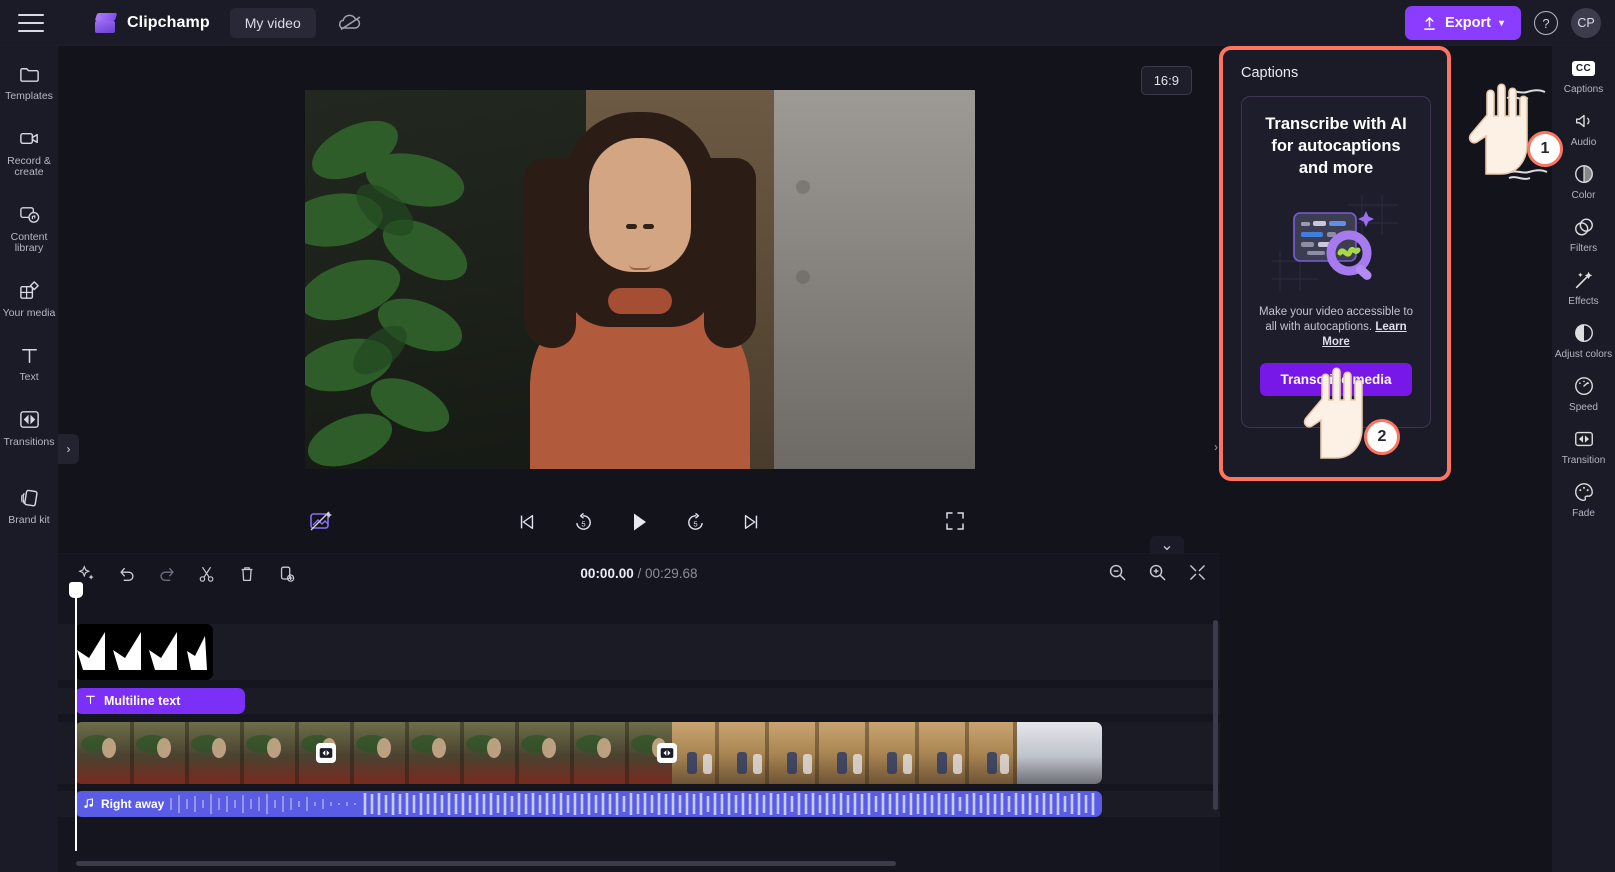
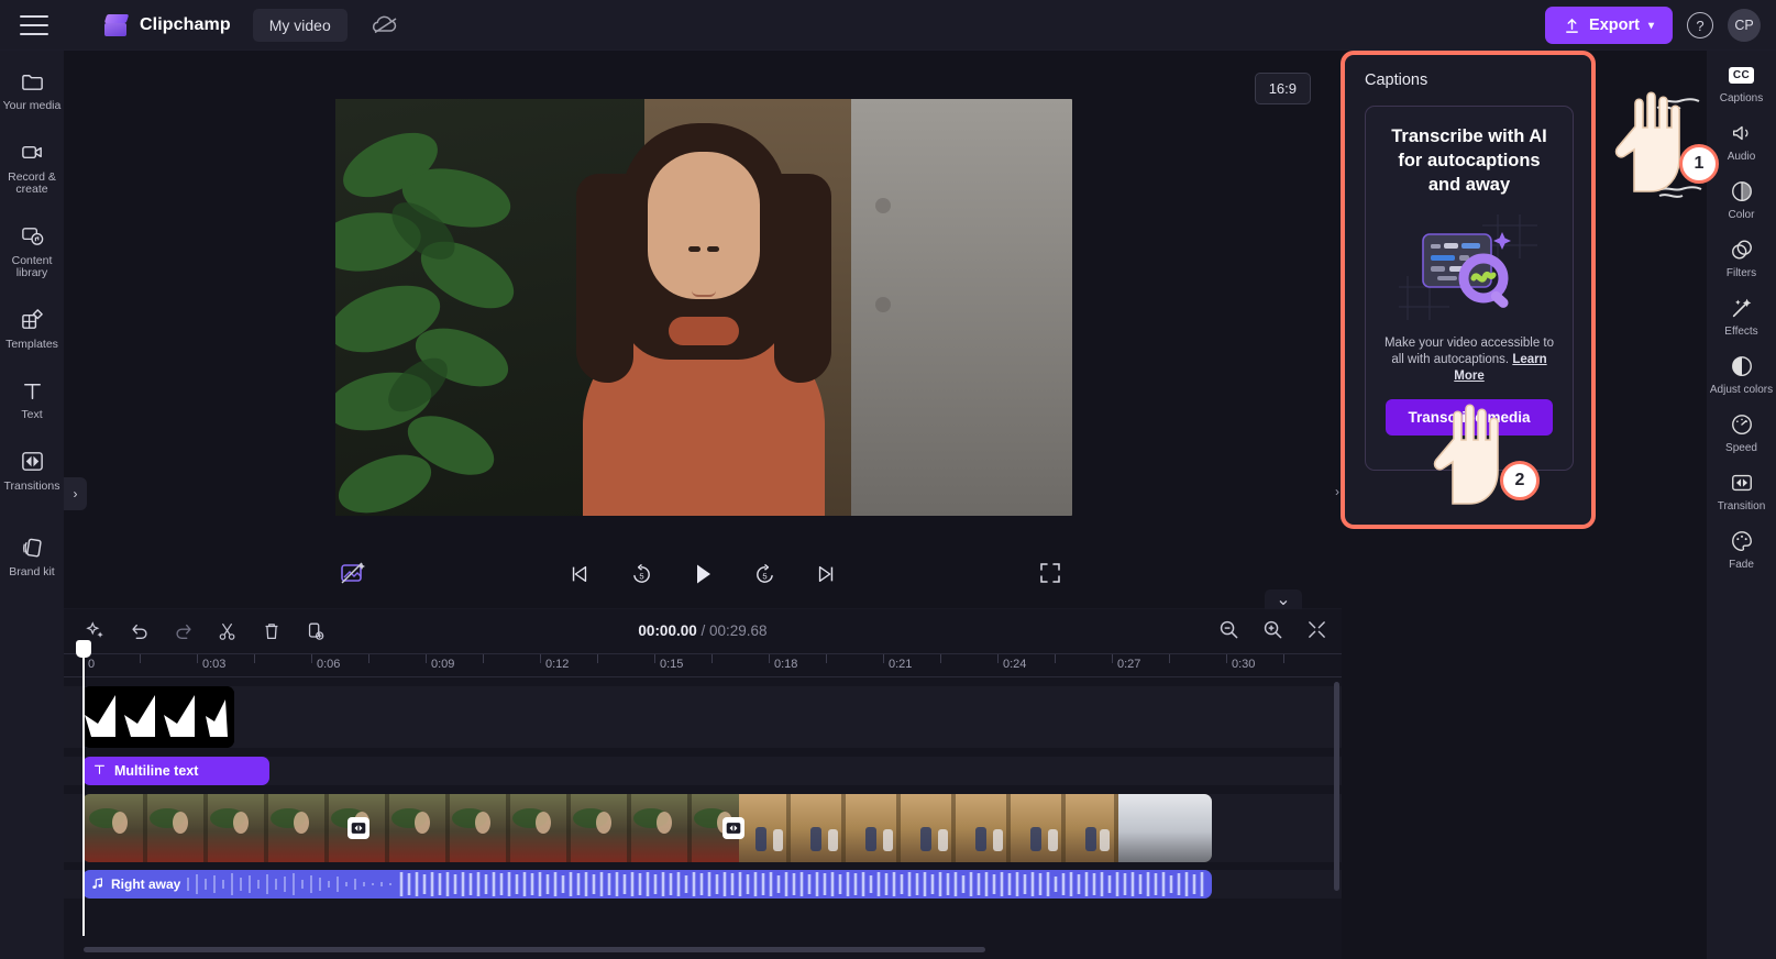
  Clipchamp
  My video
  Export
  ▾
  ?
  CP
- Templates
+ Your media
  Record & create
  Content library
- Your media
+ Templates
  Text
  Transitions
  Brand kit
  ›
  16:9
  5
  5
  Captions
- Transcribe with AI for autocaptions and more
+ Transcribe with AI for autocaptions and away
  Make your video accessible to all with autocaptions. Learn More
  Transciedia
  ›
  CC
  Captions
  Audio
  Color
  Filters
  Effects
  Adjust colors
  Speed
  Transition
  Fade
  ⌄
  00:00.00 / 00:29.68
+ 0
+ 0:03
+ 0:06
+ 0:09
+ 0:12
+ 0:15
+ 0:18
+ 0:21
+ 0:24
+ 0:27
+ 0:30
  Multiline text
  Right away
  1
  2
